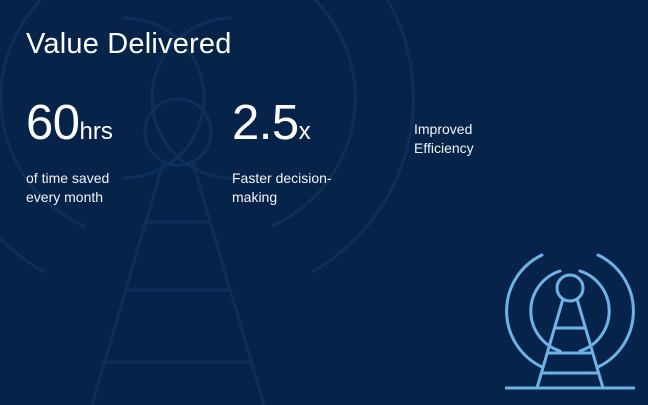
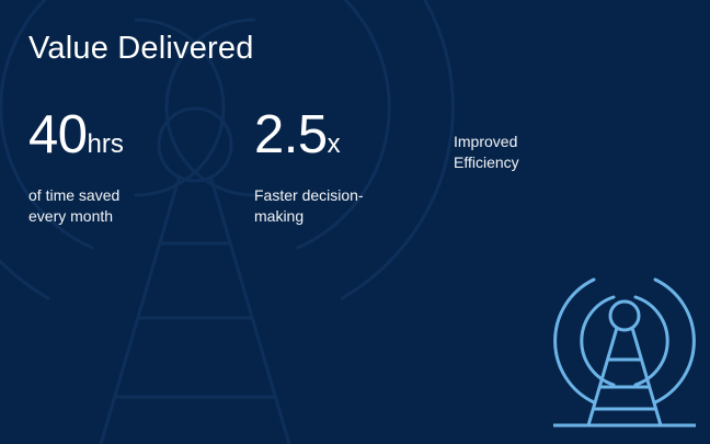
  Value Delivered
- 60hrs
+ 40hrs
  of time saved
  every month
  2.5x
  Faster decision-
  making
  Improved
  Efficiency
